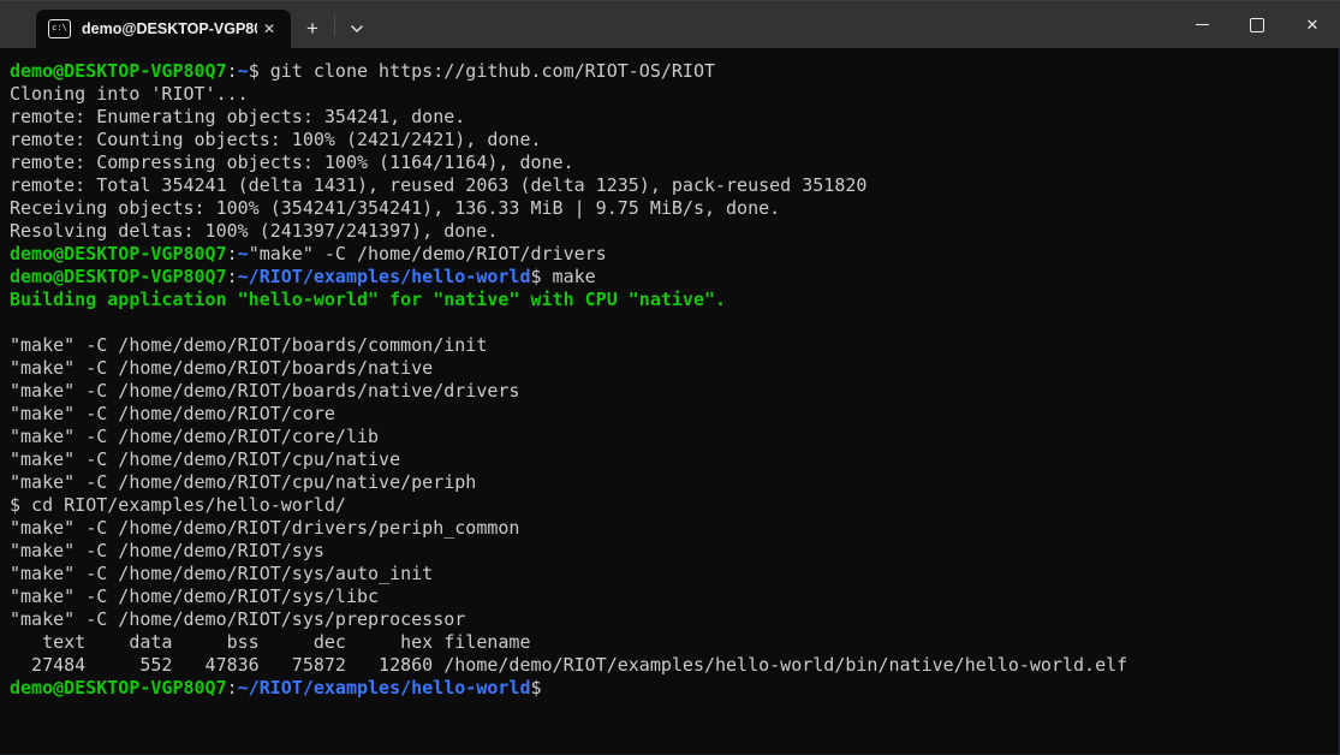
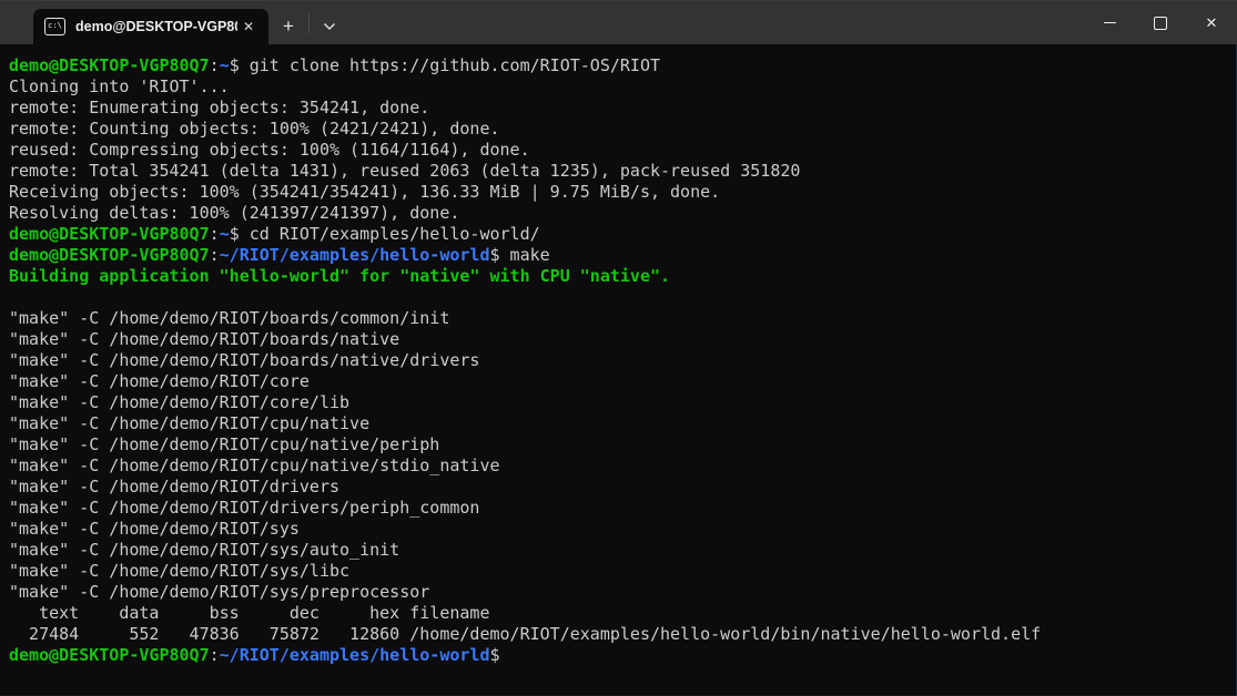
  c:\
  demo@DESKTOP-VGP8
  ✕
  +
  ✕
  demo@DESKTOP-VGP80Q7:~$ git clone https://github.com/RIOT-OS/RIOT
  Cloning into 'RIOT'...
  remote: Enumerating objects: 354241, done.
  remote: Counting objects: 100% (2421/2421), done.
- remote: Compressing objects: 100% (1164/1164), done.
+ reused: Compressing objects: 100% (1164/1164), done.
  remote: Total 354241 (delta 1431), reused 2063 (delta 1235), pack-reused 351820
  Receiving objects: 100% (354241/354241), 136.33 MiB | 9.75 MiB/s, done.
  Resolving deltas: 100% (241397/241397), done.
- demo@DESKTOP-VGP80Q7:~"make" -C /home/demo/RIOT/drivers
+ demo@DESKTOP-VGP80Q7:~$ cd RIOT/examples/hello-world/
  demo@DESKTOP-VGP80Q7:~/RIOT/examples/hello-world$ make
  Building application "hello-world" for "native" with CPU "native".
  "make" -C /home/demo/RIOT/boards/common/init
  "make" -C /home/demo/RIOT/boards/native
  "make" -C /home/demo/RIOT/boards/native/drivers
  "make" -C /home/demo/RIOT/core
  "make" -C /home/demo/RIOT/core/lib
  "make" -C /home/demo/RIOT/cpu/native
  "make" -C /home/demo/RIOT/cpu/native/periph
+ "make" -C /home/demo/RIOT/cpu/native/stdio_native
- $ cd RIOT/examples/hello-world/
+ "make" -C /home/demo/RIOT/drivers
  "make" -C /home/demo/RIOT/drivers/periph_common
  "make" -C /home/demo/RIOT/sys
  "make" -C /home/demo/RIOT/sys/auto_init
  "make" -C /home/demo/RIOT/sys/libc
  "make" -C /home/demo/RIOT/sys/preprocessor
  text data bss dec hex filename
  27484 552 47836 75872 12860 /home/demo/RIOT/examples/hello-world/bin/native/hello-world.elf
  demo@DESKTOP-VGP80Q7:~/RIOT/examples/hello-world$
